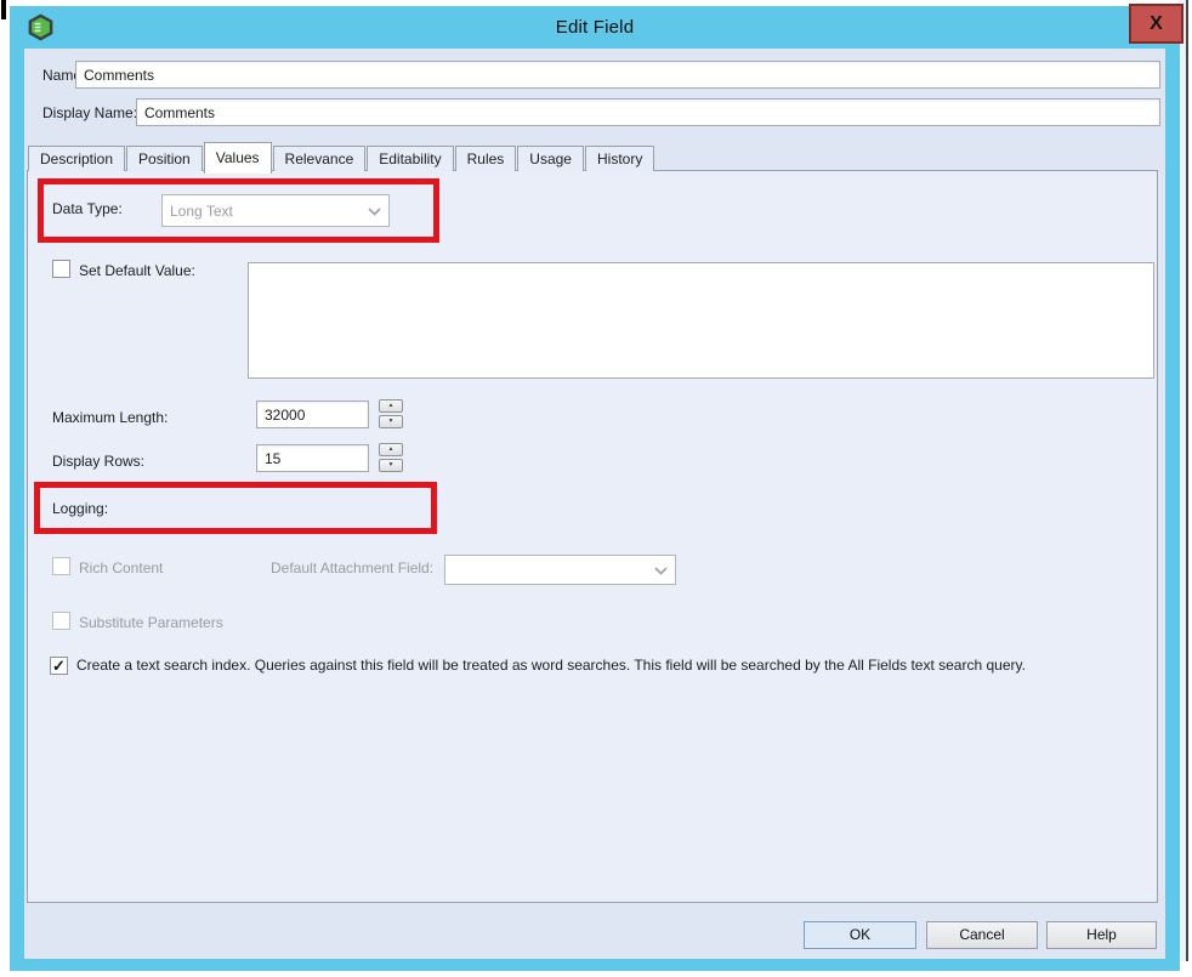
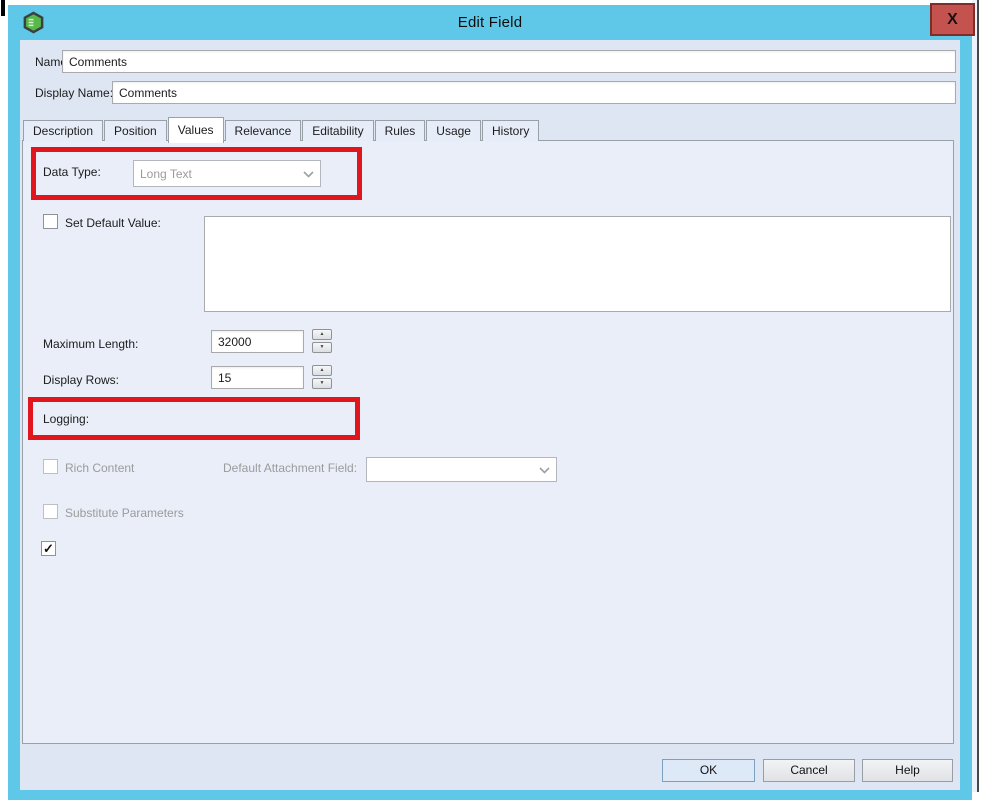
  Edit Field
  Comments
  Display Name
  Comments
  Description
  Position
  Values
  Relevance
  Editability
  Rules
  Usage
  History
  Data Type:
  Long Text
  Set Default Value:
  Maximum Length:
  32000
  Display Rows:
  15
  Logging:
  Rich Content
  Default Attachment Field:
  Substitute Parameters
  ✓
- Create a text search index. Queries against this field will be treated as word searches. This field will be searched by the All Fields text search query.
  OK
  Cancel
  Help
  X
